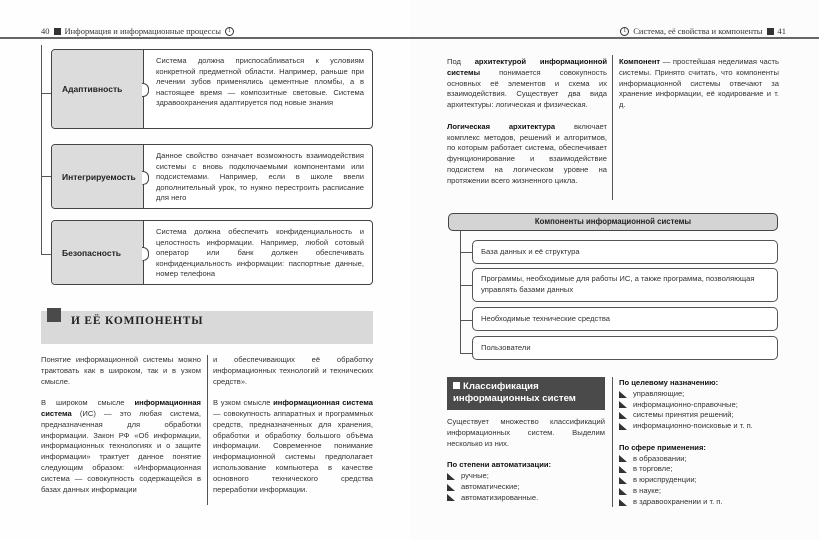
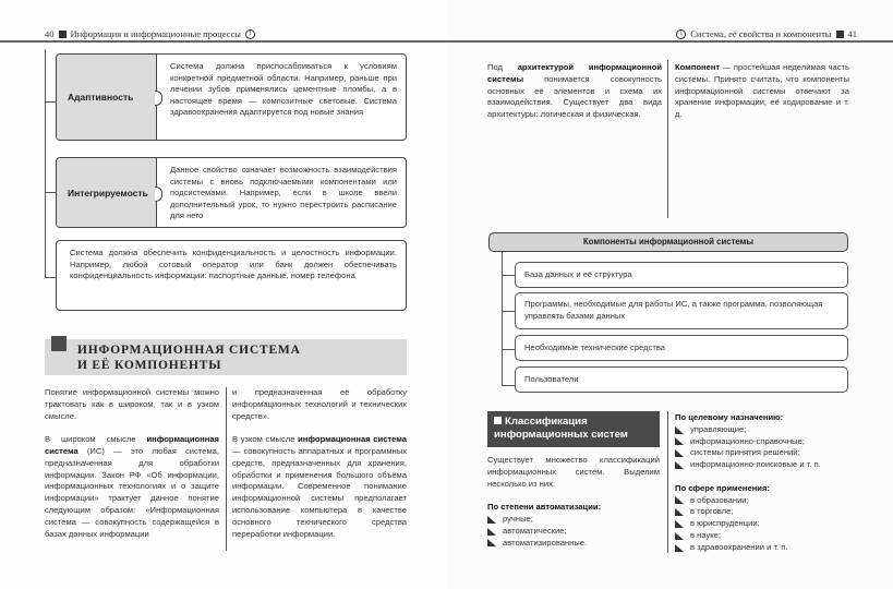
  40
  Информация и информационные процессы
  Адаптивность
  Система должна приспосабливаться к условиям конкретной предметной области. Например, раньше при лечении зубов применялись цементные пломбы, а в настоящее время — композитные световые. Система здравоохранения адаптируется под новые знания
  Интегрируемость
  Данное свойство означает возможность взаимодействия системы с вновь подключаемыми компонентами или подсистемами. Например, если в школе ввели дополнительный урок, то нужно перестроить расписание для него
- Безопасность
  Система должна обеспечить конфиденциальность и целостность информации. Например, любой сотовый оператор или банк должен обеспечивать конфиденциальность информации: паспортные данные, номер телефона
+ ИНФОРМАЦИОННАЯ СИСТЕМА
  И ЕЁ КОМПОНЕНТЫ
  Понятие информационной системы можно трактовать как в широком, так и в узком смысле.
  В широком смысле информационная система (ИС) — это любая система, предназначенная для обработки информации. Закон РФ «Об информации, информационных технологиях и о защите информации» трактует данное понятие следующим образом: «Информационная система — совокупность содержащейся в базах данных информации
- и обеспечивающих её обработку информационных технологий и технических средств».
+ и предназначенная её обработку информационных технологий и технических средств».
- В узком смысле информационная система — совокупность аппаратных и программных средств, предназначенных для хранения, обработки и обработку большого объёма информации. Современное понимание информационной системы предполагает использование компьютера в качестве основного технического средства переработки информации.
+ В узком смысле информационная система — совокупность аппаратных и программных средств, предназначенных для хранения, обработки и применения большого объёма информации. Современное понимание информационной системы предполагает использование компьютера в качестве основного технического средства переработки информации.
  Система, её свойства и компоненты
  41
  Под архитектурой информационной системы понимается совокупность основных её элементов и схема их взаимодействия. Существует два вида архитектуры: логическая и физическая.
- Логическая архитектура включает комплекс методов, решений и алгоритмов, по которым работает система, обеспечивает функционирование и взаимодействие подсистем на логическом уровне на протяжении всего жизненного цикла.
  Компонент — простейшая неделимая часть системы. Принято считать, что компоненты информационной системы отвечают за хранение информации, её кодирование и т. д.
  Компоненты информационной системы
  База данных и её структура
  Программы, необходимые для работы ИС, а также программа, позволяющая управлять базами данных
  Необходимые технические средства
  Пользователи
  Классификация
  информационных систем
  Существует множество классификаций информационных систем. Выделим несколько из них.
  По степени автоматизации:
  ручные;
  автоматические;
  автоматизированные.
  По целевому назначению:
  управляющие;
  информационно-справочные;
  системы принятия решений;
  информационно-поисковые и т. п.
  По сфере применения:
  в образовании;
  в торговле;
  в юриспруденции;
  в науке;
  в здравоохранении и т. п.
